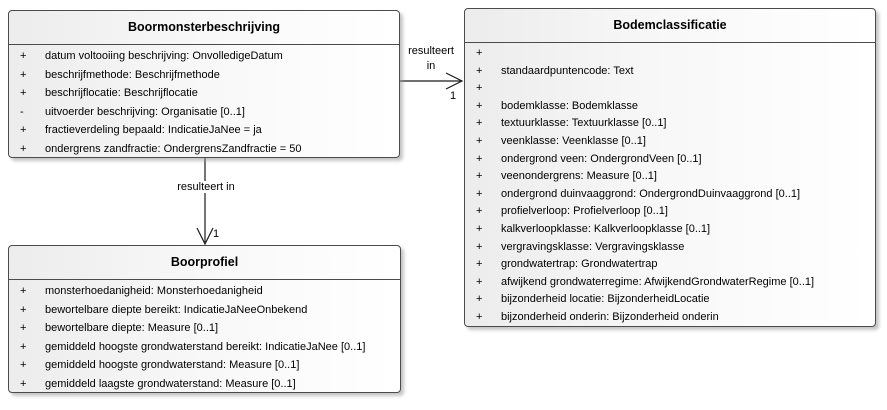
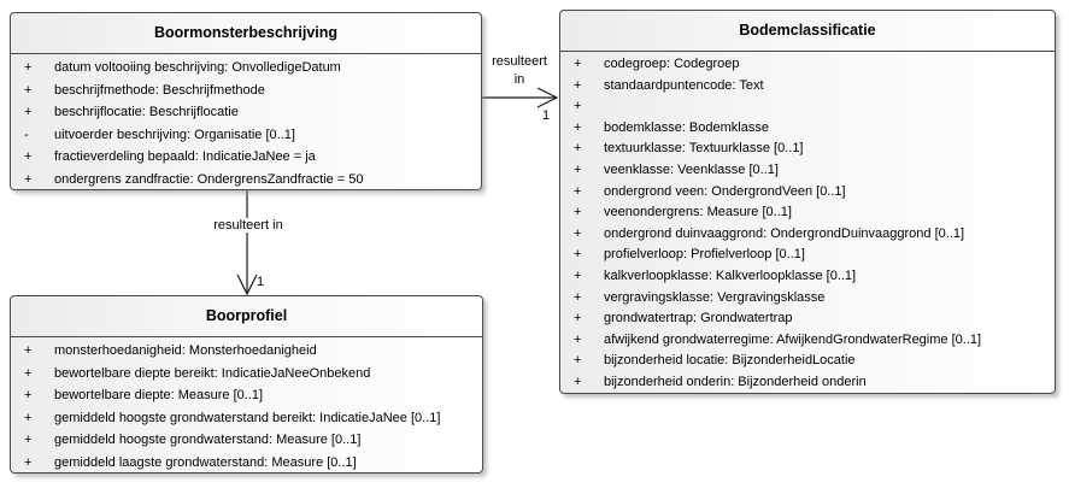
  Boormonsterbeschrijving
  +
  datum voltooiing beschrijving: OnvolledigeDatum
  +
  beschrijfmethode: Beschrijfmethode
  +
  beschrijflocatie: Beschrijflocatie
  -
  uitvoerder beschrijving: Organisatie [0..1]
  +
  fractieverdeling bepaald: IndicatieJaNee = ja
  +
  ondergrens zandfractie: OndergrensZandfractie = 50
  Bodemclassificatie
  +
+ codegroep: Codegroep
  +
  standaardpuntencode: Text
  +
  +
  bodemklasse: Bodemklasse
  +
  textuurklasse: Textuurklasse [0..1]
  +
  veenklasse: Veenklasse [0..1]
  +
  ondergrond veen: OndergrondVeen [0..1]
  +
  veenondergrens: Measure [0..1]
  +
  ondergrond duinvaaggrond: OndergrondDuinvaaggrond [0..1]
  +
  profielverloop: Profielverloop [0..1]
  +
  kalkverloopklasse: Kalkverloopklasse [0..1]
  +
  vergravingsklasse: Vergravingsklasse
  +
  grondwatertrap: Grondwatertrap
  +
  afwijkend grondwaterregime: AfwijkendGrondwaterRegime [0..1]
  +
  bijzonderheid locatie: BijzonderheidLocatie
  +
  bijzonderheid onderin: Bijzonderheid onderin
  Boorprofiel
  +
  monsterhoedanigheid: Monsterhoedanigheid
  +
  bewortelbare diepte bereikt: IndicatieJaNeeOnbekend
  +
  bewortelbare diepte: Measure [0..1]
  +
  gemiddeld hoogste grondwaterstand bereikt: IndicatieJaNee [0..1]
  +
  gemiddeld hoogste grondwaterstand: Measure [0..1]
  +
  gemiddeld laagste grondwaterstand: Measure [0..1]
  resulteert
  in
  1
  resulteert in
  1
